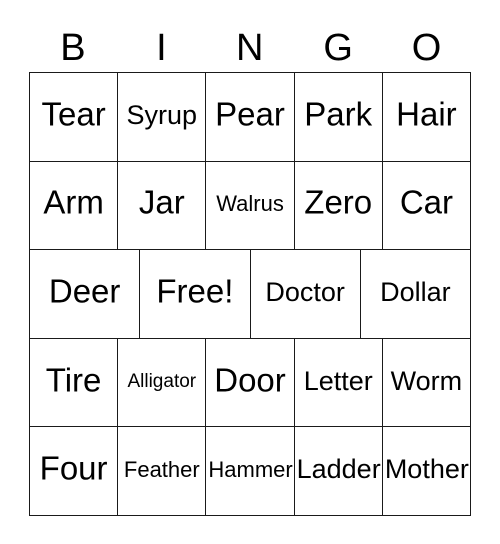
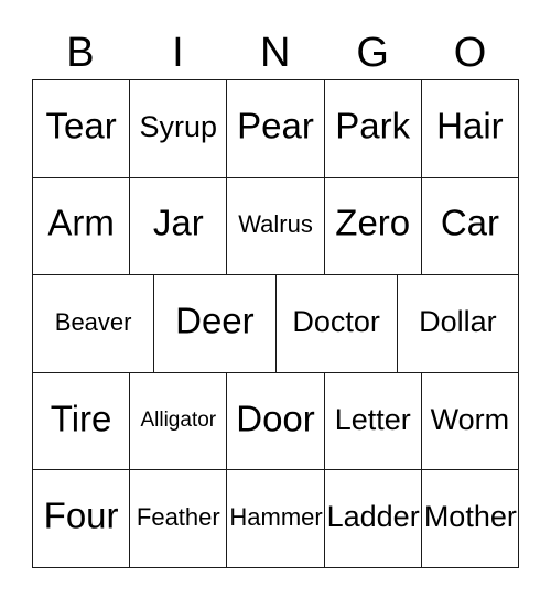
  B
  I
  N
  G
  O
  Tear
  Syrup
  Pear
  Park
  Hair
  Arm
  Jar
  Walrus
  Zero
  Car
+ Beaver
  Deer
- Free!
  Doctor
  Dollar
  Tire
  Alligator
  Door
  Letter
  Worm
  Four
  Feather
  Hammer
  Ladder
  Mother
